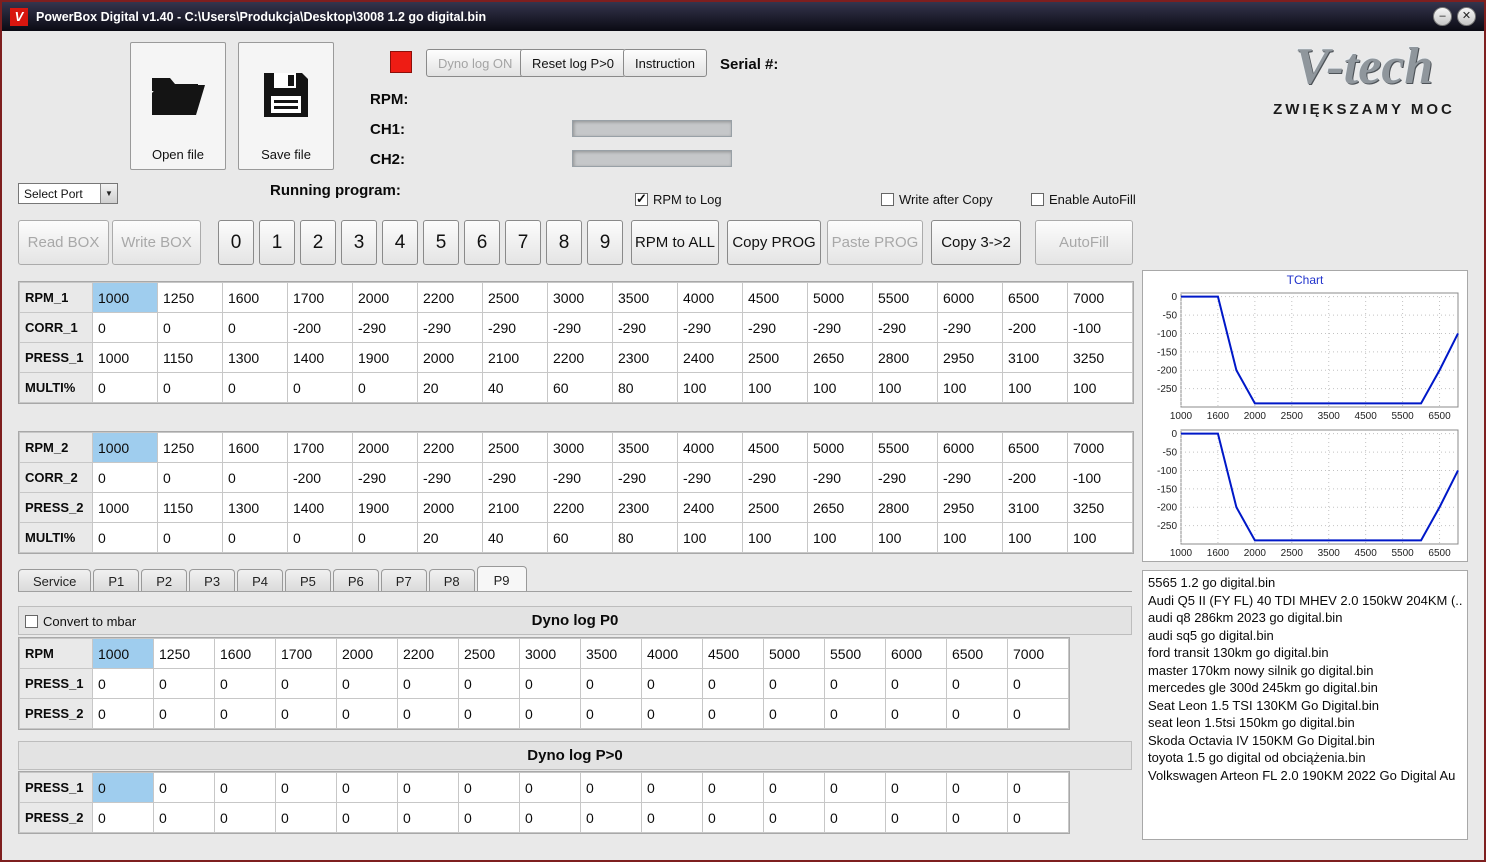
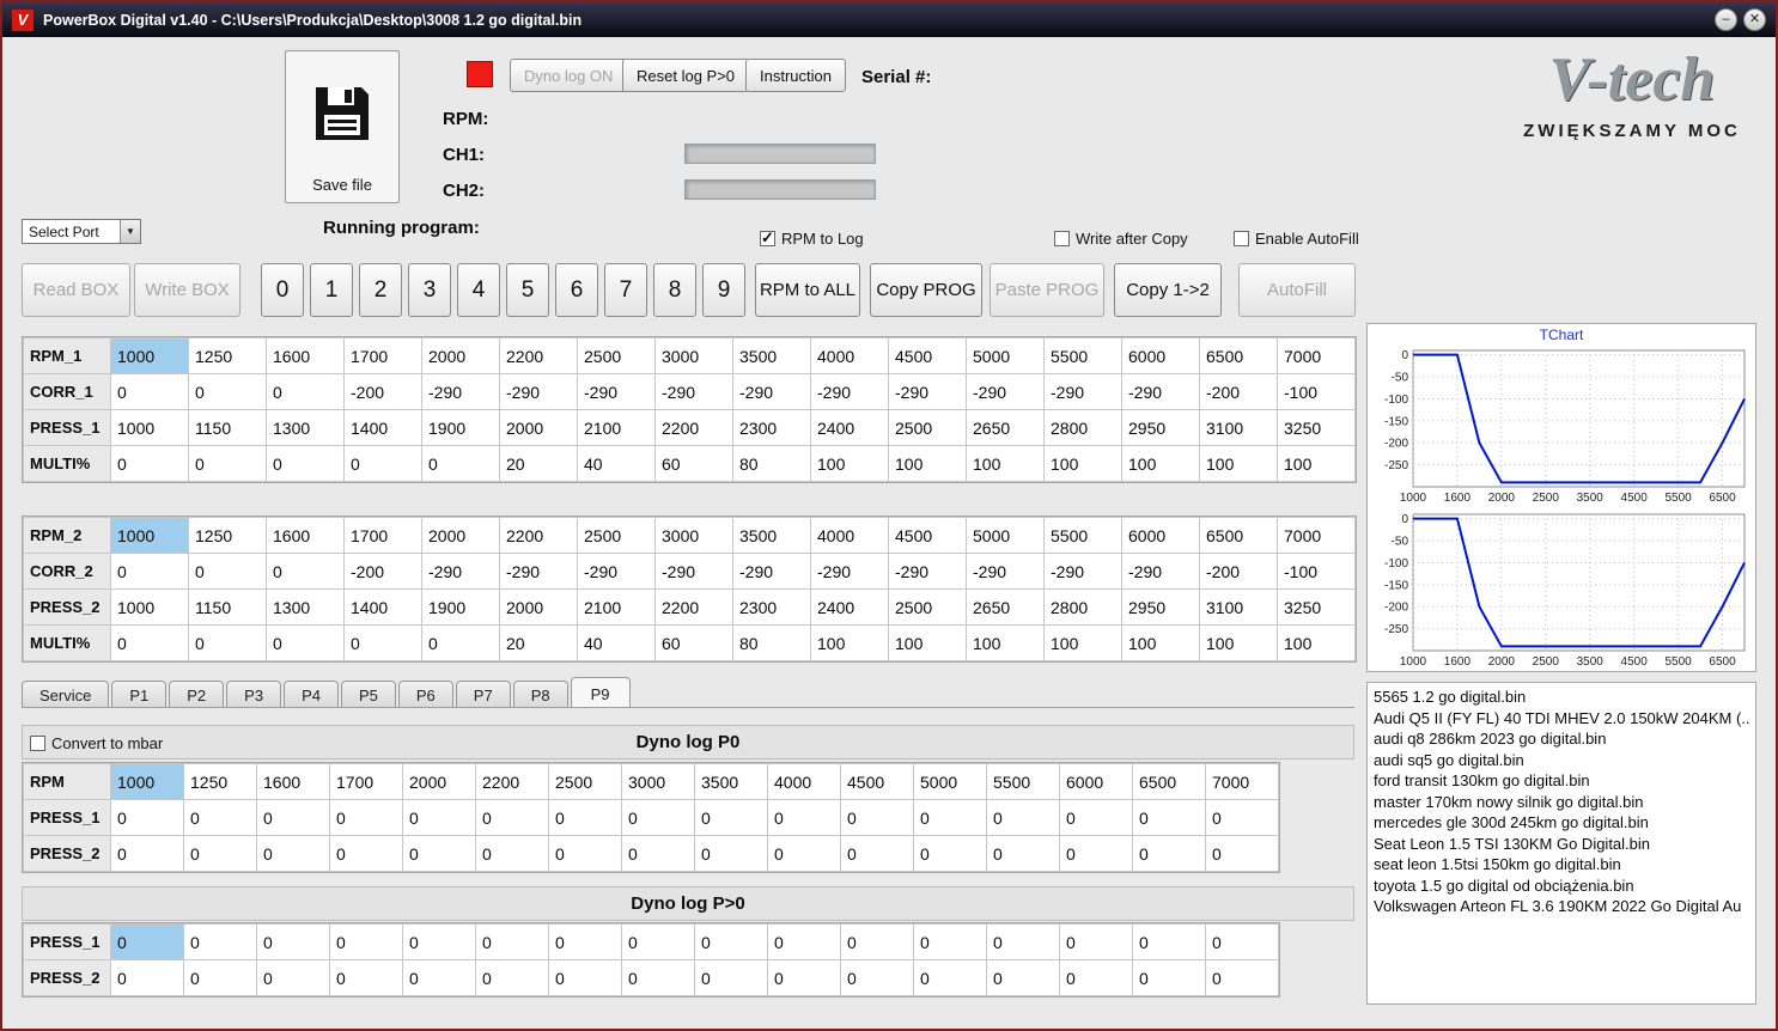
  V
  PowerBox Digital v1.40 - C:\Users\Produkcja\Desktop\3008 1.2 go digital.bin
  –
  ✕
- Open file
  Save file
  Select Port
  ▼
  Dyno log ON
  Reset log P>0
  Instruction
  Serial #:
  RPM:
  CH1:
  CH2:
  Running program:
  RPM to Log
  Write after Copy
  Enable AutoFill
  V-tech
  ZWIĘKSZAMY MOC
  Read BOX
  Write BOX
  0
  1
  2
  3
  4
  5
  6
  7
  8
  9
  RPM to ALL
  Copy PROG
  Paste PROG
- Copy 3->2
+ Copy 1->2
  AutoFill
  RPM_1	1000	1250	1600	1700	2000	2200	2500	3000	3500	4000	4500	5000	5500	6000	6500	7000
  CORR_1	0	0	0	-200	-290	-290	-290	-290	-290	-290	-290	-290	-290	-290	-200	-100
  PRESS_1	1000	1150	1300	1400	1900	2000	2100	2200	2300	2400	2500	2650	2800	2950	3100	3250
  MULTI%	0	0	0	0	0	20	40	60	80	100	100	100	100	100	100	100
  RPM_2	1000	1250	1600	1700	2000	2200	2500	3000	3500	4000	4500	5000	5500	6000	6500	7000
  CORR_2	0	0	0	-200	-290	-290	-290	-290	-290	-290	-290	-290	-290	-290	-200	-100
  PRESS_2	1000	1150	1300	1400	1900	2000	2100	2200	2300	2400	2500	2650	2800	2950	3100	3250
  MULTI%	0	0	0	0	0	20	40	60	80	100	100	100	100	100	100	100
  Service
  P1
  P2
  P3
  P4
  P5
  P6
  P7
  P8
  P9
  Convert to mbar
  Dyno log P0
  RPM	1000	1250	1600	1700	2000	2200	2500	3000	3500	4000	4500	5000	5500	6000	6500	7000
  PRESS_1	0	0	0	0	0	0	0	0	0	0	0	0	0	0	0	0
  PRESS_2	0	0	0	0	0	0	0	0	0	0	0	0	0	0	0	0
  Dyno log P>0
  PRESS_1	0	0	0	0	0	0	0	0	0	0	0	0	0	0	0	0
  PRESS_2	0	0	0	0	0	0	0	0	0	0	0	0	0	0	0	0
  TChart
  0
  -50
  -100
  -150
  -200
  -250
  1000
  1600
  2000
  2500
  3500
  4500
  5500
  6500
  0
  -50
  -100
  -150
  -200
  -250
  1000
  1600
  2000
  2500
  3500
  4500
  5500
  6500
  5565 1.2 go digital.bin
  Audi Q5 II (FY FL) 40 TDI MHEV 2.0 150kW 204KM (..
  audi q8 286km 2023 go digital.bin
  audi sq5 go digital.bin
  ford transit 130km go digital.bin
  master 170km nowy silnik go digital.bin
  mercedes gle 300d 245km go digital.bin
  Seat Leon 1.5 TSI 130KM Go Digital.bin
  seat leon 1.5tsi 150km go digital.bin
- Skoda Octavia IV 150KM Go Digital.bin
  toyota 1.5 go digital od obciążenia.bin
- Volkswagen Arteon FL 2.0 190KM 2022 Go Digital Au
+ Volkswagen Arteon FL 3.6 190KM 2022 Go Digital Au
